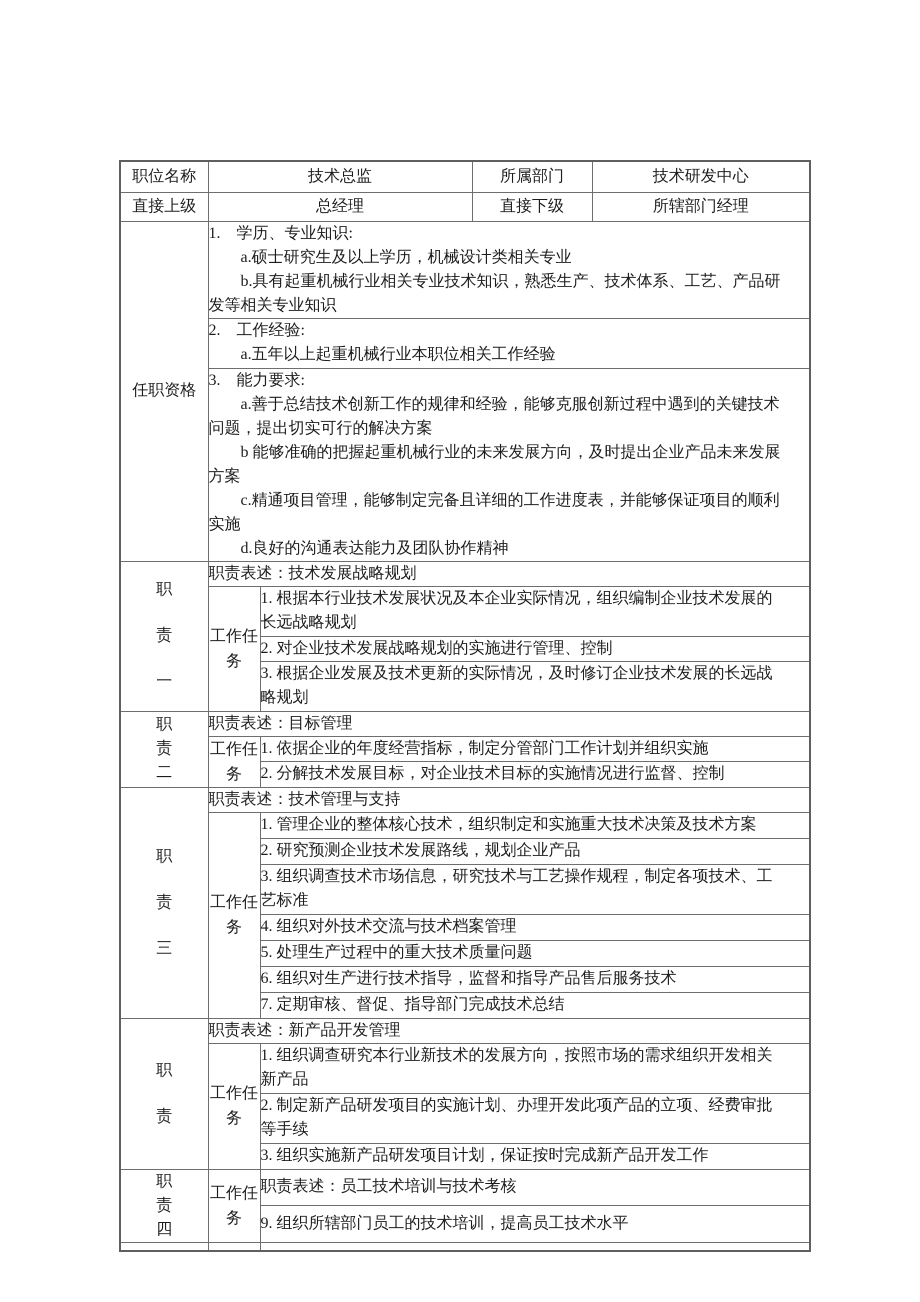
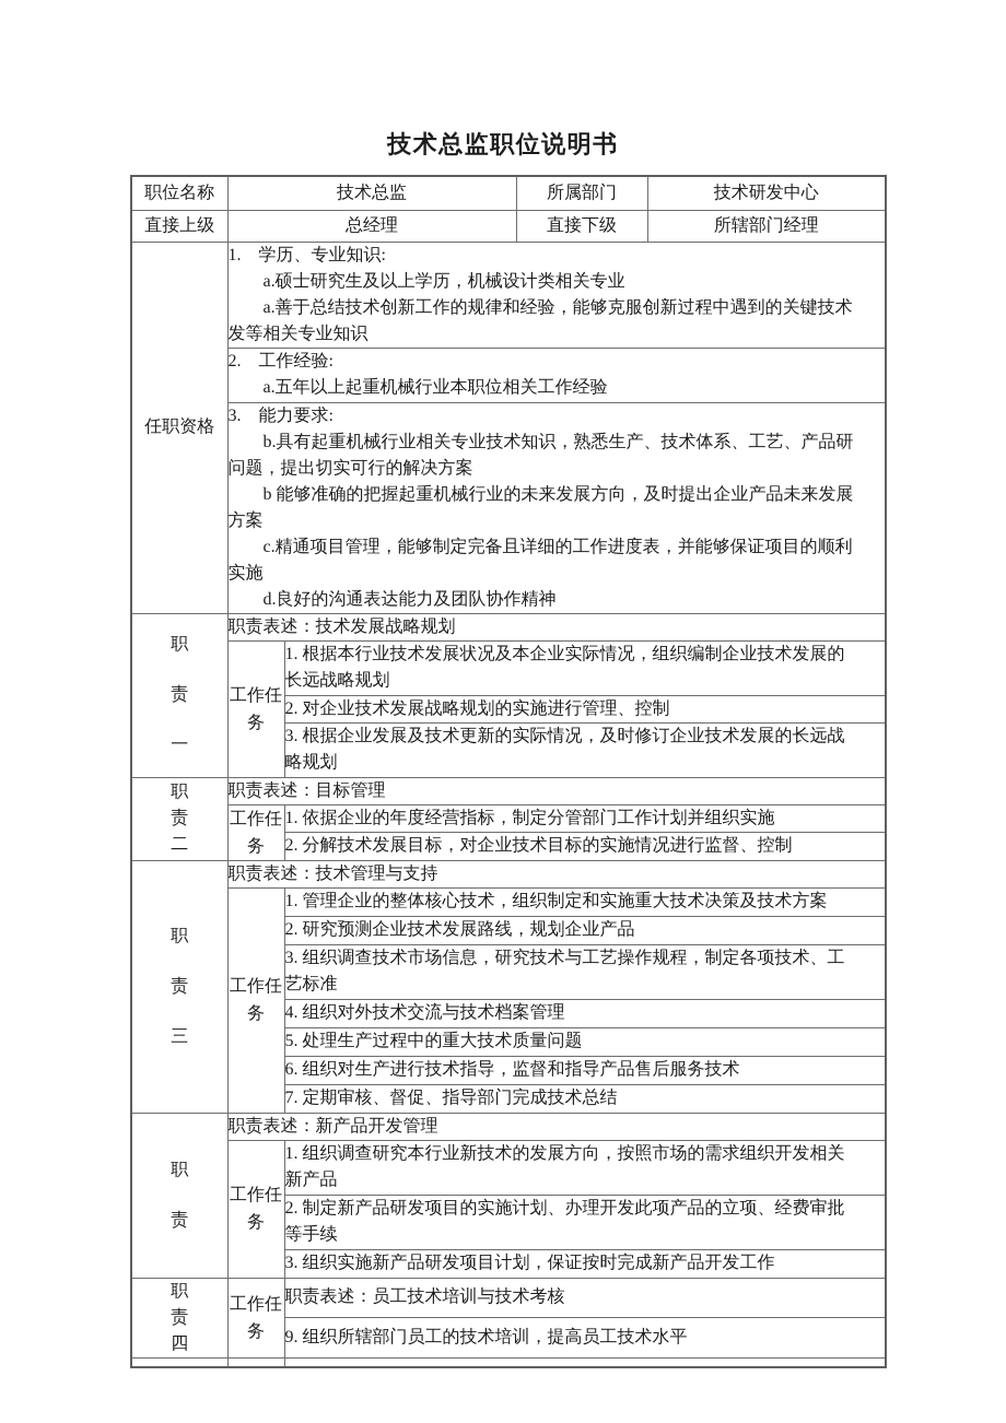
+ 技术总监职位说明书
  职位名称	技术总监	所属部门	技术研发中心
  直接上级	总经理	直接下级	所辖部门经理
- 任职资格	1. 学历、专业知识: a.硕士研究生及以上学历，机械设计类相关专业 b.具有起重机械行业相关专业技术知识，熟悉生产、技术体系、工艺、产品研 发等相关专业知识
+ 任职资格	1. 学历、专业知识: a.硕士研究生及以上学历，机械设计类相关专业 a.善于总结技术创新工作的规律和经验，能够克服创新过程中遇到的关键技术 发等相关专业知识
  2. 工作经验: a.五年以上起重机械行业本职位相关工作经验
- 3. 能力要求: a.善于总结技术创新工作的规律和经验，能够克服创新过程中遇到的关键技术 问题，提出切实可行的解决方案 b 能够准确的把握起重机械行业的未来发展方向，及时提出企业产品未来发展 方案 c.精通项目管理，能够制定完备且详细的工作进度表，并能够保证项目的顺利 实施 d.良好的沟通表达能力及团队协作精神
+ 3. 能力要求: b.具有起重机械行业相关专业技术知识，熟悉生产、技术体系、工艺、产品研 问题，提出切实可行的解决方案 b 能够准确的把握起重机械行业的未来发展方向，及时提出企业产品未来发展 方案 c.精通项目管理，能够制定完备且详细的工作进度表，并能够保证项目的顺利 实施 d.良好的沟通表达能力及团队协作精神
  职 责 一	职责表述：技术发展战略规划
  工作任务	1. 根据本行业技术发展状况及本企业实际情况，组织编制企业技术发展的 长远战略规划
  2. 对企业技术发展战略规划的实施进行管理、控制
  3. 根据企业发展及技术更新的实际情况，及时修订企业技术发展的长远战 略规划
  职 责 二	职责表述：目标管理
  工作任务	1. 依据企业的年度经营指标，制定分管部门工作计划并组织实施
  2. 分解技术发展目标，对企业技术目标的实施情况进行监督、控制
  职 责 三	职责表述：技术管理与支持
  工作任务	1. 管理企业的整体核心技术，组织制定和实施重大技术决策及技术方案
  2. 研究预测企业技术发展路线，规划企业产品
  3. 组织调查技术市场信息，研究技术与工艺操作规程，制定各项技术、工 艺标准
  4. 组织对外技术交流与技术档案管理
  5. 处理生产过程中的重大技术质量问题
  6. 组织对生产进行技术指导，监督和指导产品售后服务技术
  7. 定期审核、督促、指导部门完成技术总结
  职 责	职责表述：新产品开发管理
  工作任务	1. 组织调查研究本行业新技术的发展方向，按照市场的需求组织开发相关 新产品
  2. 制定新产品研发项目的实施计划、办理开发此项产品的立项、经费审批 等手续
  3. 组织实施新产品研发项目计划，保证按时完成新产品开发工作
  职 责 四	工作任务	职责表述：员工技术培训与技术考核
  9. 组织所辖部门员工的技术培训，提高员工技术水平
